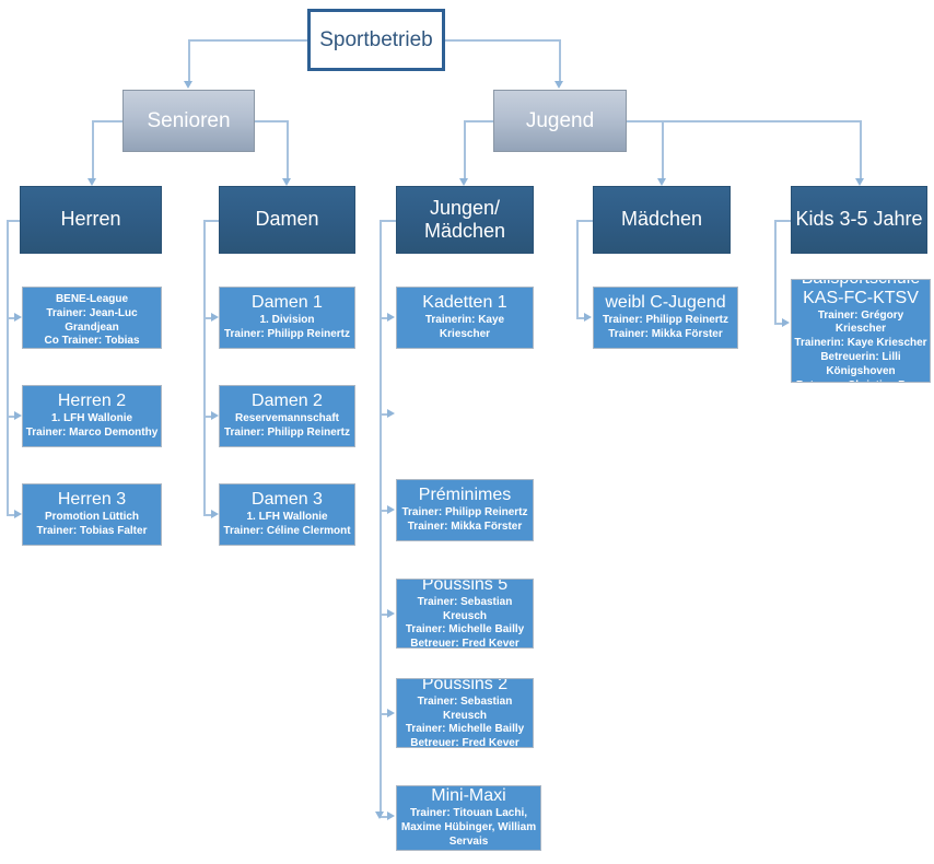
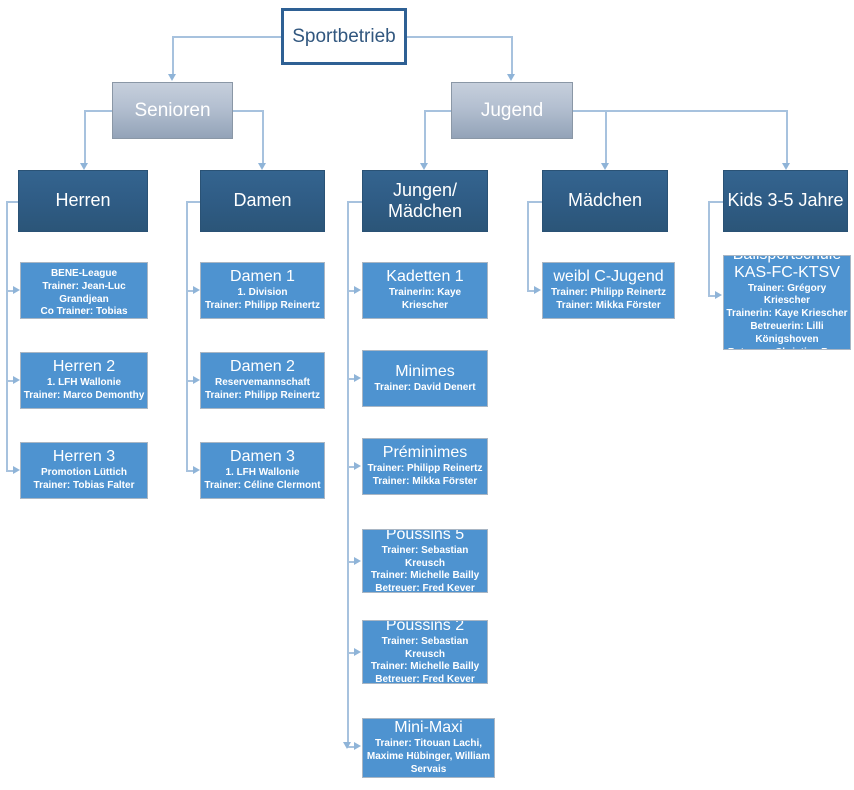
  Sportbetrieb
  Senioren
  Jugend
  Herren
  Damen
  Jungen/
  Mädchen
  Mädchen
  Kids 3-5 Jahre
  BENE-League
  Trainer: Jean-Luc Grandjean
  Herren 2
  1. LFH Wallonie
  Trainer: Marco Demonthy
  Herren 3
  Promotion Lüttich
  Trainer: Tobias Falter
  Damen 1
  1. Division
  Trainer: Philipp Reinertz
  Damen 2
  Reservemannschaft
  Trainer: Philipp Reinertz
  Damen 3
  1. LFH Wallonie
  Trainer: Céline Clermont
  Kadetten 1
  Trainerin: Kaye Kriescher
+ Minimes
+ Trainer: David Denert
  Préminimes
  Trainer: Philipp Reinertz
  Trainer: Mikka Förster
  Poussins 5
  Trainer: Sebastian Kreusch
  Trainer: Michelle Bailly
  Betreuer: Fred Kever
  Poussins 2
  Trainer: Sebastian Kreusch
  Trainer: Michelle Bailly
  Betreuer: Fred Kever
  Mini-Maxi
  Trainer: Titouan Lachi,
  Maxime Hübinger, William
  Servais
  weibl C-Jugend
  Trainer: Philipp Reinertz
  Trainer: Mikka Förster
  KAS-FC-KTSV
  Trainer: Grégory Kriescher
  Trainerin: Kaye Kriescher
  Betreuerin: Lilli Königshoven
